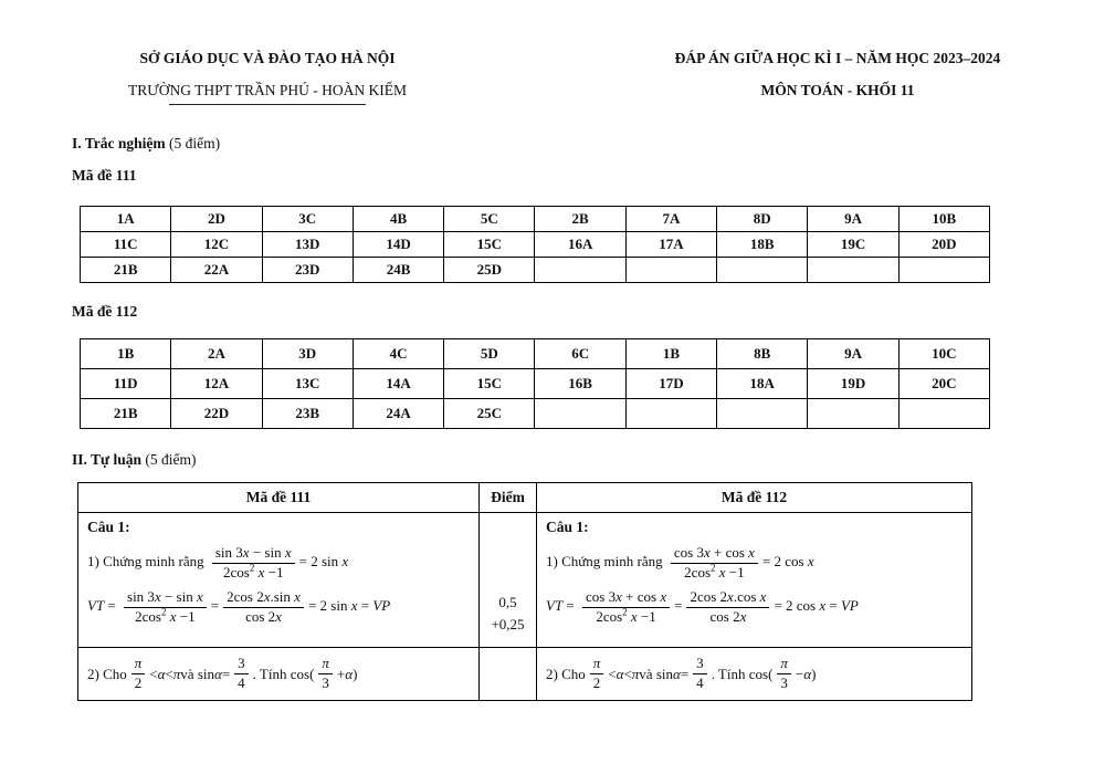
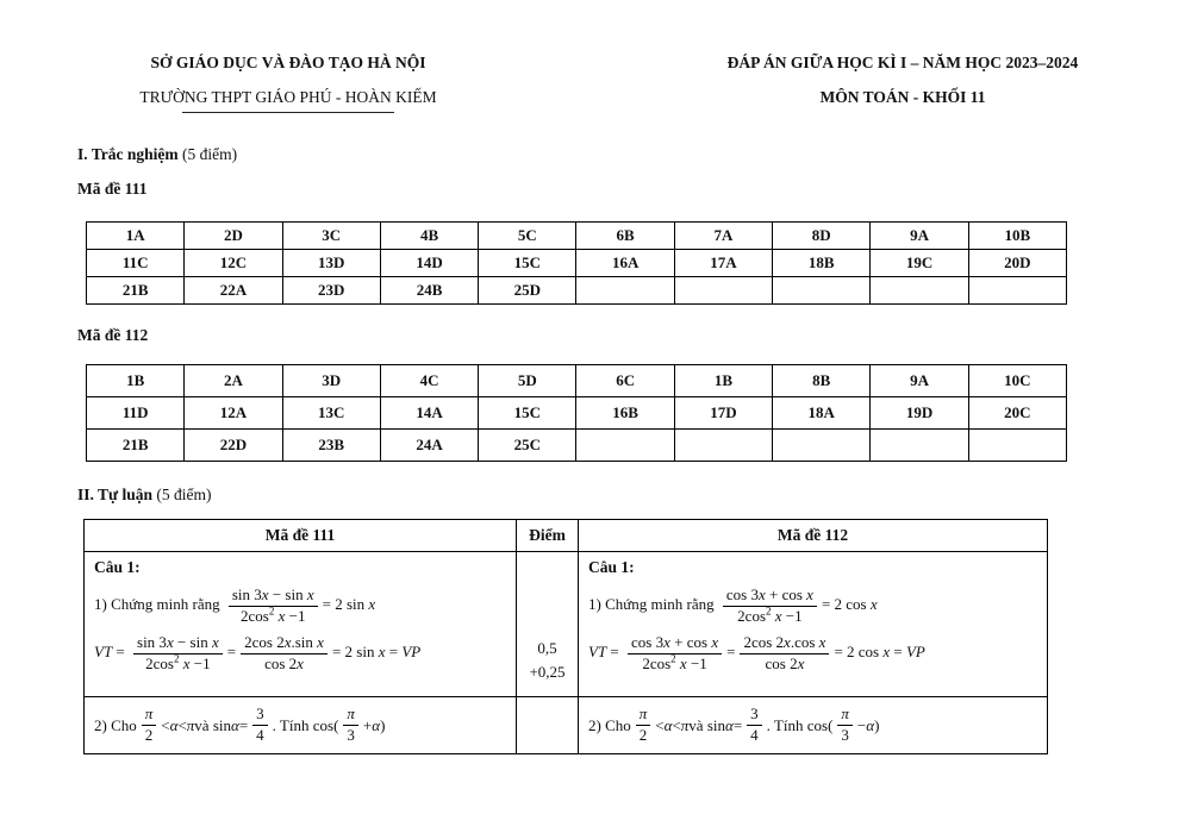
  SỞ GIÁO DỤC VÀ ĐÀO TẠO HÀ NỘI
- TRƯỜNG THPT TRẦN PHÚ - HOÀN KIẾM
+ TRƯỜNG THPT GIÁO PHÚ - HOÀN KIẾM
  ĐÁP ÁN GIỮA HỌC KÌ I – NĂM HỌC 2023–2024
  MÔN TOÁN - KHỐI 11
  I. Trắc nghiệm (5 điểm)
  Mã đề 111
- 1A	2D	3C	4B	5C	2B	7A	8D	9A	10B
+ 1A	2D	3C	4B	5C	6B	7A	8D	9A	10B
  11C	12C	13D	14D	15C	16A	17A	18B	19C	20D
  21B	22A	23D	24B	25D
  Mã đề 112
  1B	2A	3D	4C	5D	6C	1B	8B	9A	10C
  11D	12A	13C	14A	15C	16B	17D	18A	19D	20C
  21B	22D	23B	24A	25C
  II. Tự luận (5 điểm)
  Mã đề 111
  Điểm
  Mã đề 112
  Câu 1:
  1) Chứng minh rằng
  sin 3x − sin x
  2cos2 x −1
  = 2 sin x
  VT =
  sin 3x − sin x
  2cos2 x −1
  =
  2cos 2x.sin x
  cos 2x
  = 2 sin x = VP
  0,5
  +0,25
  Câu 1:
  1) Chứng minh rằng
  cos 3x + cos x
  2cos2 x −1
  = 2 cos x
  VT =
  cos 3x + cos x
  2cos2 x −1
  =
  2cos 2x.cos x
  cos 2x
  = 2 cos x = VP
  2) Cho
  π
  2
  <
  α
  <
  π
  và sin
  α
  =
  3
  4
  . Tính cos(
  π
  3
  +
  α
  )
  2) Cho
  π
  2
  <
  α
  <
  π
  và sin
  α
  =
  3
  4
  . Tính cos(
  π
  3
  −
  α
  )
